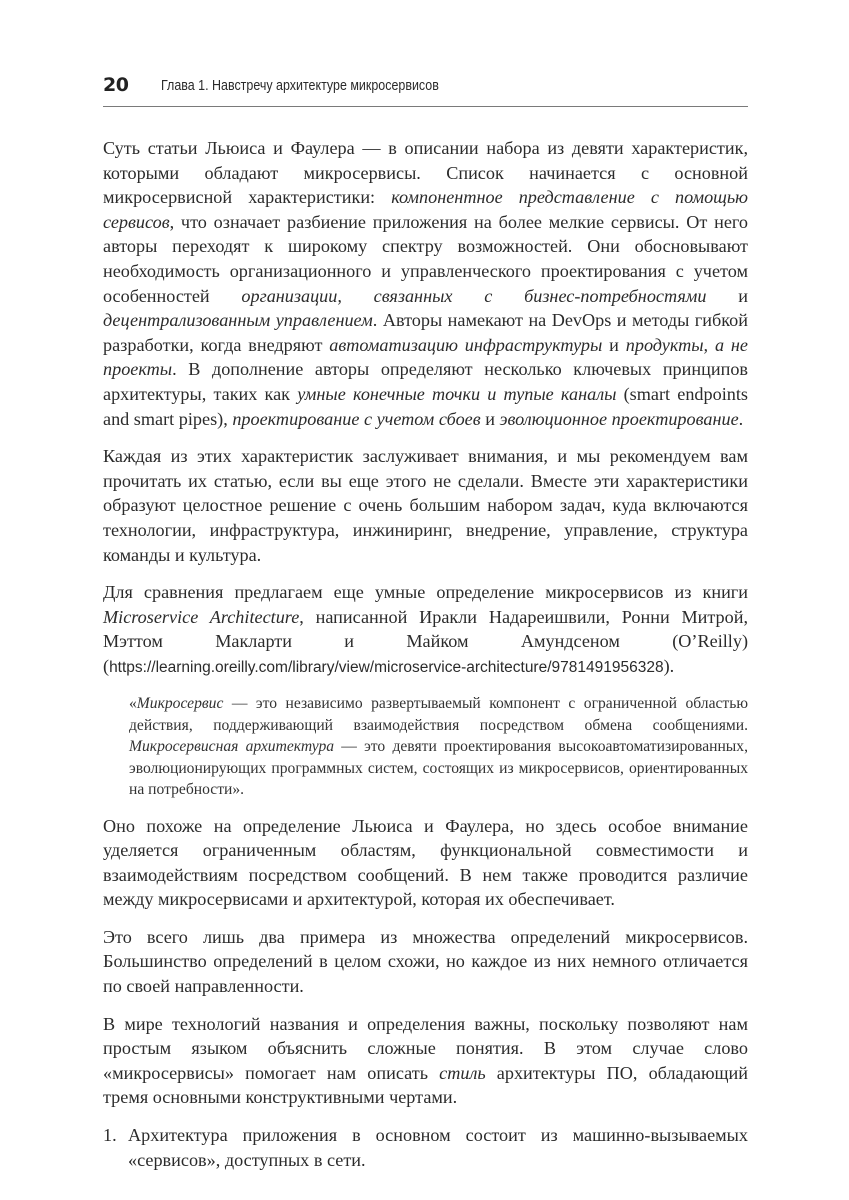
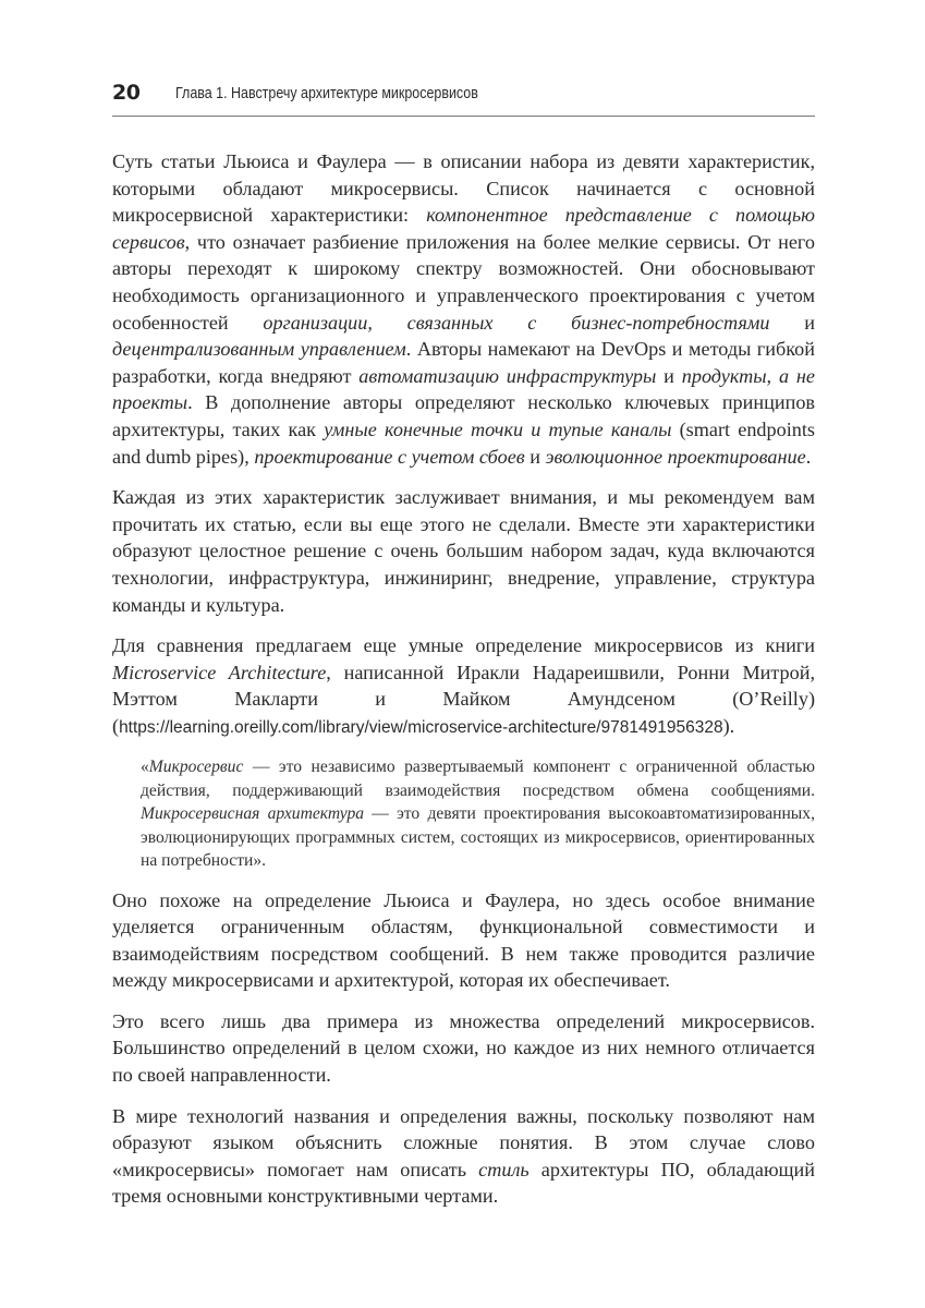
  20
  Глава 1. Навстречу архитектуре микросервисов
- Суть статьи Льюиса и Фаулера — в описании набора из девяти характеристик, которыми обладают микросервисы. Список начинается с основной микросервисной характеристики: компонентное представление с помощью сервисов, что означает разбиение приложения на более мелкие сервисы. От него авторы переходят к широкому спектру возможностей. Они обосновывают необходимость организационного и управленческого проектирования с учетом особенностей организации, связанных с бизнес-потребностями и децентрализованным управлением. Авторы намекают на DevOps и методы гибкой разработки, когда внедряют автоматизацию инфраструктуры и продукты, а не проекты. В дополнение авторы определяют несколько ключевых принципов архитектуры, таких как умные конечные точки и тупые каналы (smart endpoints and smart pipes), проектирование с учетом сбоев и эволюционное проектирование.
+ Суть статьи Льюиса и Фаулера — в описании набора из девяти характеристик, которыми обладают микросервисы. Список начинается с основной микросервисной характеристики: компонентное представление с помощью сервисов, что означает разбиение приложения на более мелкие сервисы. От него авторы переходят к широкому спектру возможностей. Они обосновывают необходимость организационного и управленческого проектирования с учетом особенностей организации, связанных с бизнес-потребностями и децентрализованным управлением. Авторы намекают на DevOps и методы гибкой разработки, когда внедряют автоматизацию инфраструктуры и продукты, а не проекты. В дополнение авторы определяют несколько ключевых принципов архитектуры, таких как умные конечные точки и тупые каналы (smart endpoints and dumb pipes), проектирование с учетом сбоев и эволюционное проектирование.
  Каждая из этих характеристик заслуживает внимания, и мы рекомендуем вам прочитать их статью, если вы еще этого не сделали. Вместе эти характеристики образуют целостное решение с очень большим набором задач, куда включаются технологии, инфраструктура, инжиниринг, внедрение, управление, структура команды и культура.
  Для сравнения предлагаем еще умные определение микросервисов из книги Microservice Architecture, написанной Иракли Надареишвили, Ронни Митрой, Мэттом Макларти и Майком Амундсеном (O’Reilly) (https://learning.oreilly.com/library/view/microservice-architecture/9781491956328).
  «Микросервис — это независимо развертываемый компонент с ограниченной областью действия, поддерживающий взаимодействия посредством обмена сообщениями. Микросервисная архитектура — это девяти проектирования высокоавтоматизированных, эволюционирующих программных систем, состоящих из микросервисов, ориентированных на потребности».
  Оно похоже на определение Льюиса и Фаулера, но здесь особое внимание уделяется ограниченным областям, функциональной совместимости и взаимодействиям посредством сообщений. В нем также проводится различие между микросервисами и архитектурой, которая их обеспечивает.
  Это всего лишь два примера из множества определений микросервисов. Большинство определений в целом схожи, но каждое из них немного отличается по своей направленности.
- В мире технологий названия и определения важны, поскольку позволяют нам простым языком объяснить сложные понятия. В этом случае слово «микросервисы» помогает нам описать стиль архитектуры ПО, обладающий тремя основными конструктивными чертами.
+ В мире технологий названия и определения важны, поскольку позволяют нам образуют языком объяснить сложные понятия. В этом случае слово «микросервисы» помогает нам описать стиль архитектуры ПО, обладающий тремя основными конструктивными чертами.
- 1.
- Архитектура приложения в основном состоит из машинно-вызываемых «сервисов», доступных в сети.
